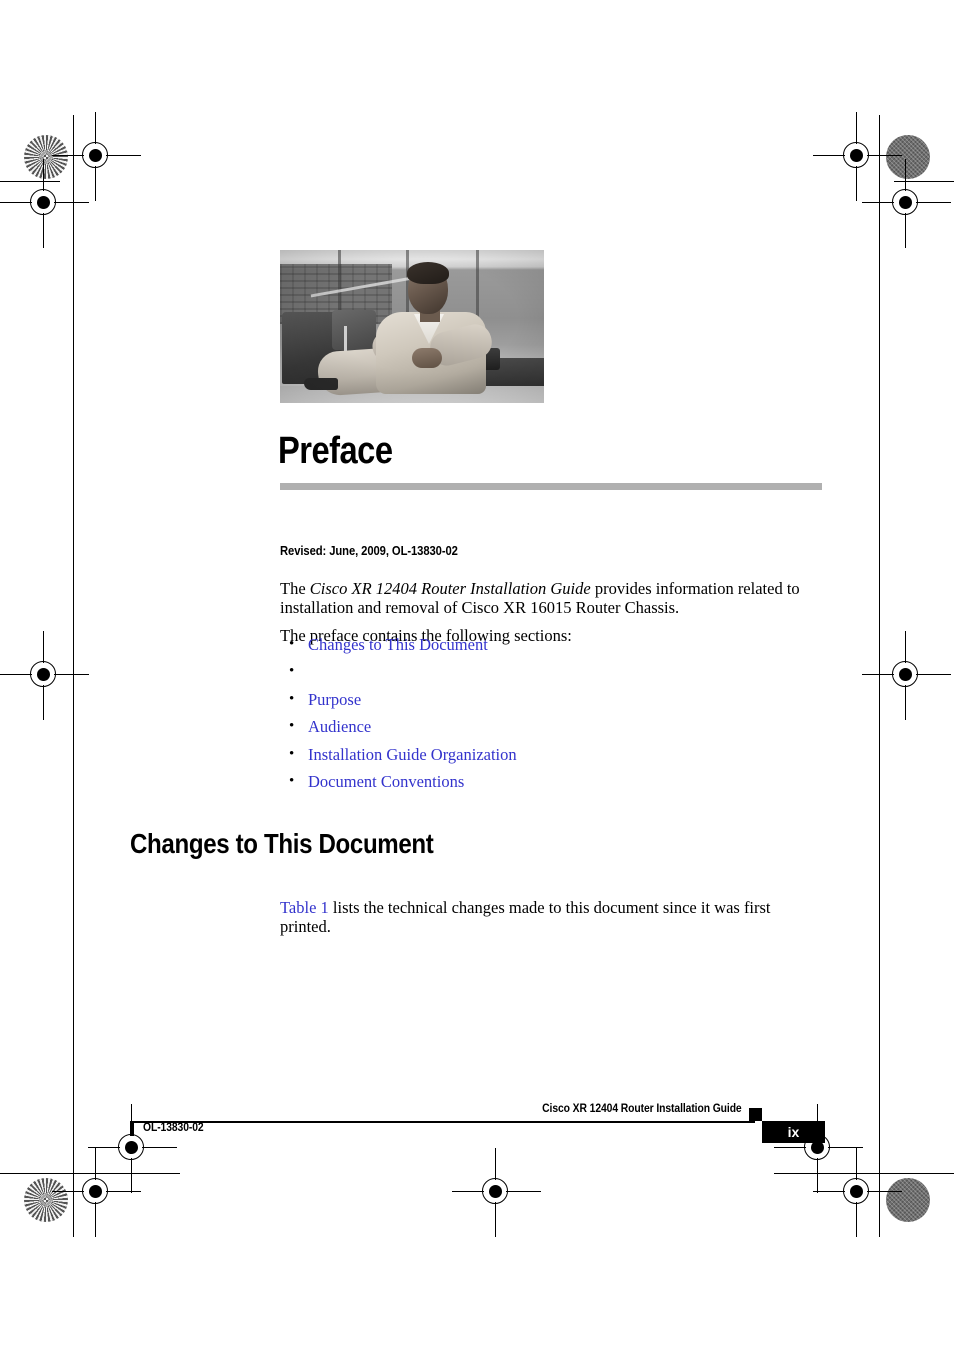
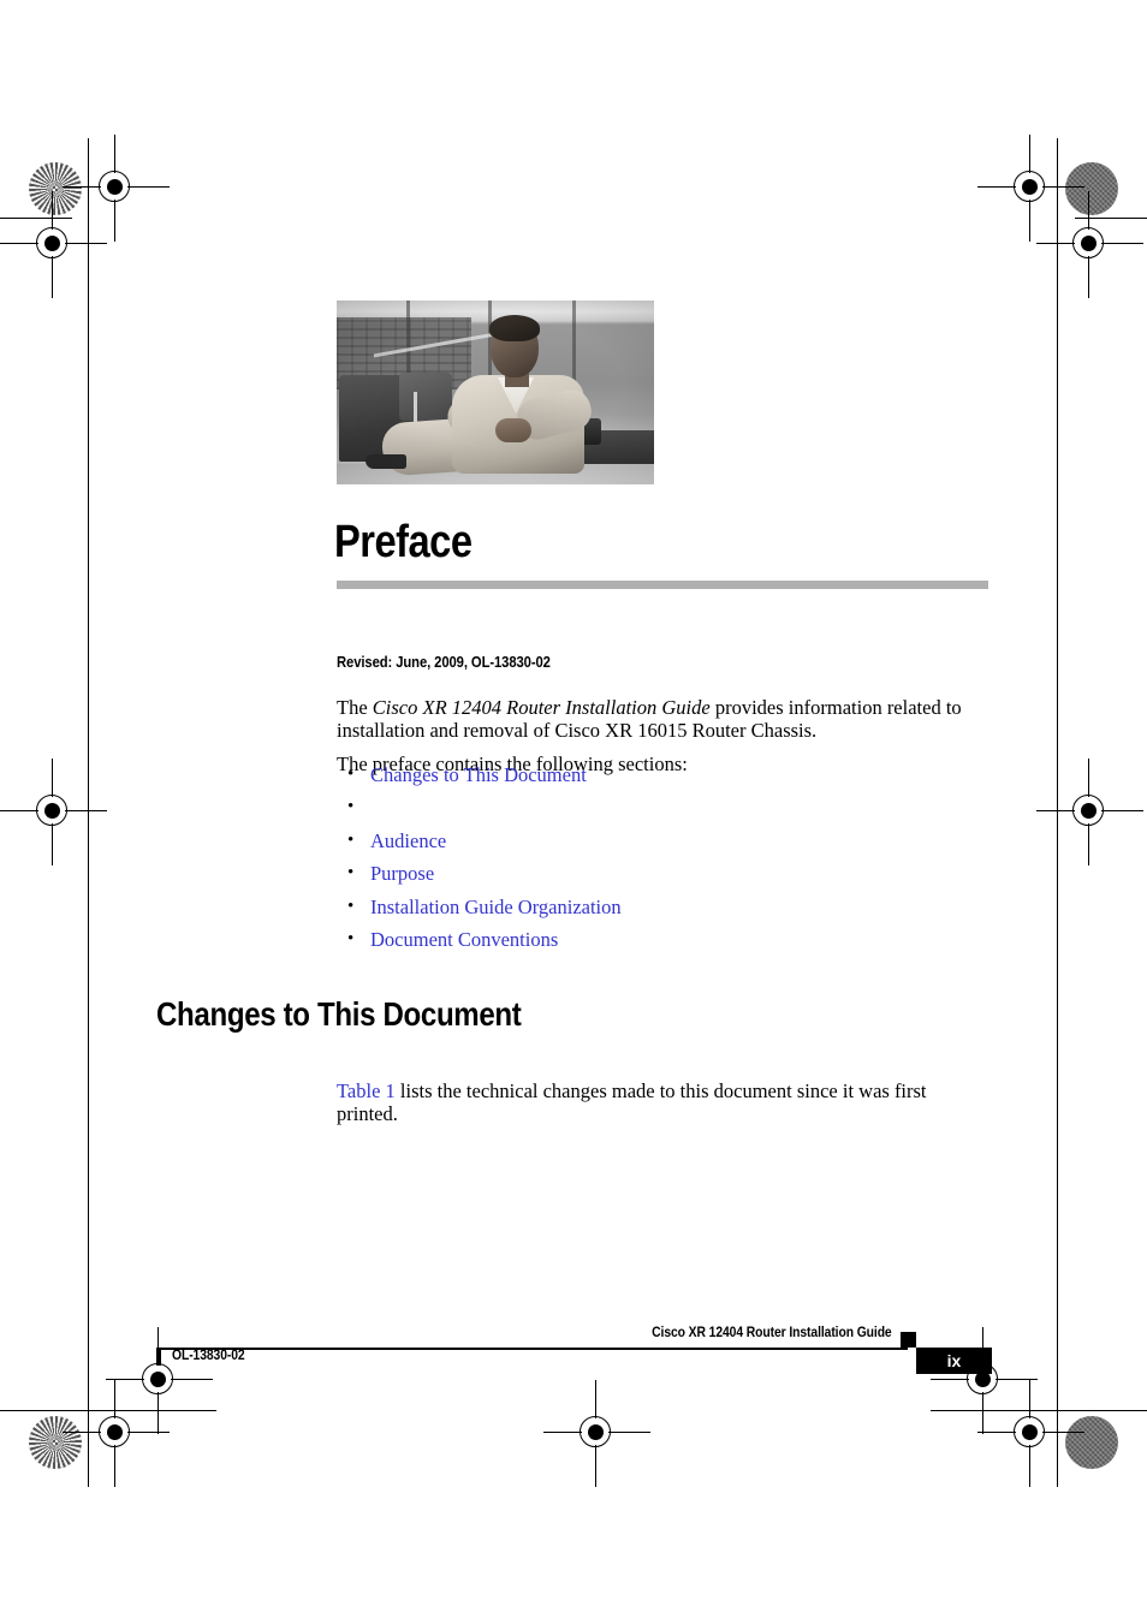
  Preface
  Revised: June, 2009, OL-13830-02
  The Cisco XR 12404 Router Installation Guide provides information related to installation and removal of Cisco XR 16015 Router Chassis.
  The preface contains the following sections:
  •
  Changes to This Document
  •
  •
- Purpose
+ Audience
  •
- Audience
+ Purpose
  •
  Installation Guide Organization
  •
  Document Conventions
  Changes to This Document
  Table 1 lists the technical changes made to this document since it was first printed.
  Cisco XR 12404 Router Installation Guide
  OL-13830-02
  ix
